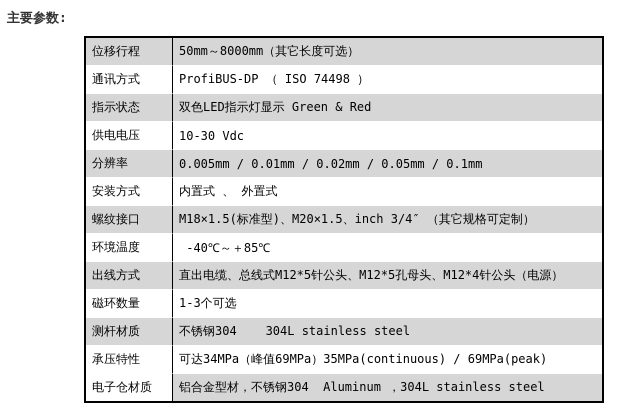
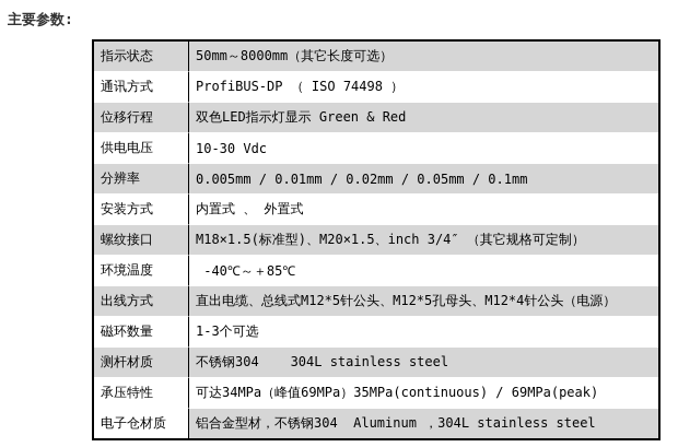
  主要参数:
- 位移行程
+ 指示状态
  50mm～8000mm（其它长度可选）
  通讯方式
  ProfiBUS-DP （ ISO 74498 ）
- 指示状态
+ 位移行程
  双色LED指示灯显示 Green & Red
  供电电压
  10-30 Vdc
  分辨率
  0.005mm / 0.01mm / 0.02mm / 0.05mm / 0.1mm
  安装方式
  内置式 、 外置式
  螺纹接口
  M18×1.5(标准型)、M20×1.5、inch 3/4″ （其它规格可定制）
  环境温度
  -40℃～＋85℃
  出线方式
  直出电缆、总线式M12*5针公头、M12*5孔母头、M12*4针公头（电源）
  磁环数量
  1-3个可选
  测杆材质
  不锈钢304 304L stainless steel
  承压特性
  可达34MPa（峰值69MPa）35MPa(continuous) / 69MPa(peak)
  电子仓材质
  铝合金型材，不锈钢304 Aluminum ，304L stainless steel
